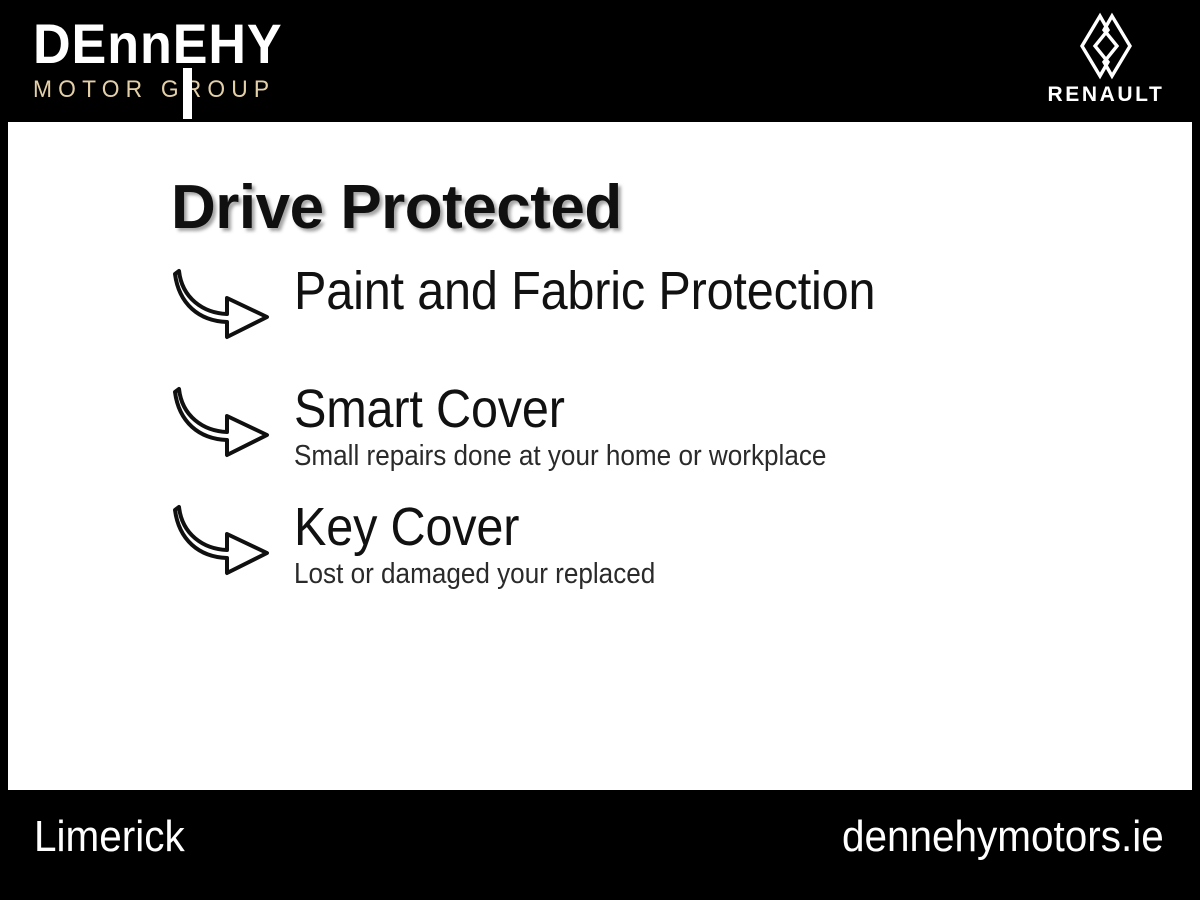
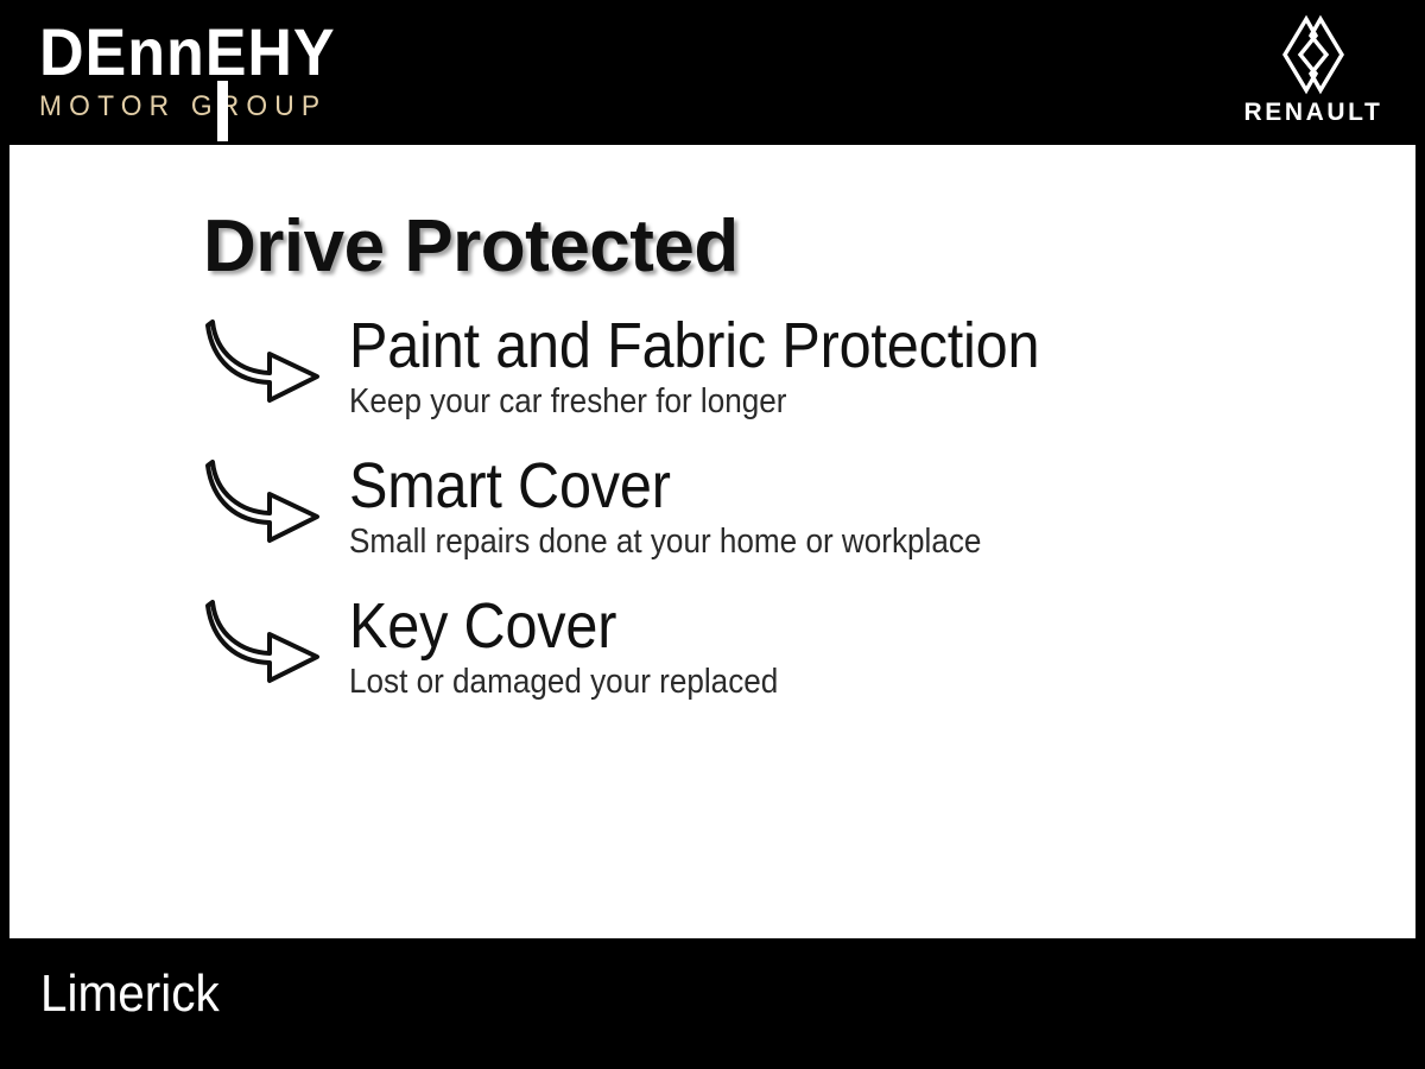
  DEnnEHY
  MOTOR GROUP
  RENAULT
  Drive Protected
  Paint and Fabric Protection
+ Keep your car fresher for longer
  Smart Cover
  Small repairs done at your home or workplace
  Key Cover
  Lost or damaged your replaced
  Limerick
- dennehymotors.ie
